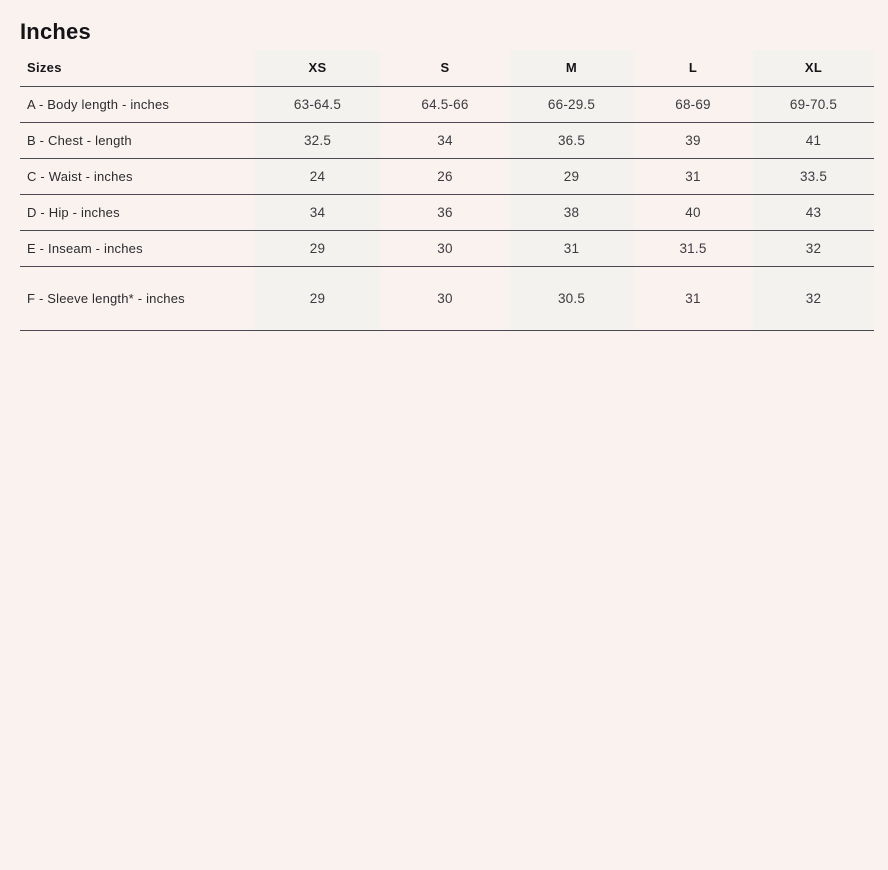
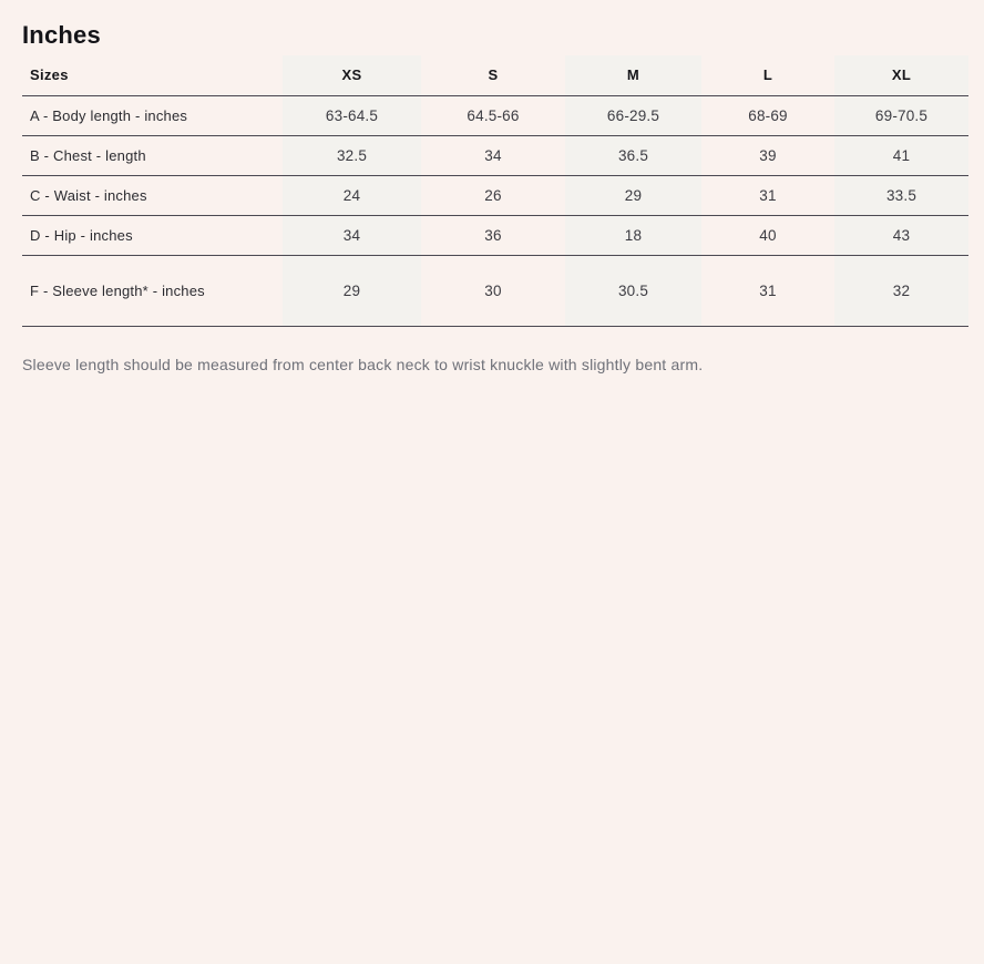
  Inches
  Sizes	XS	S	M	L	XL
  A - Body length - inches	63-64.5	64.5-66	66-29.5	68-69	69-70.5
  B - Chest - length	32.5	34	36.5	39	41
  C - Waist - inches	24	26	29	31	33.5
- D - Hip - inches	34	36	38	40	43
+ D - Hip - inches	34	36	18	40	43
- E - Inseam - inches	29	30	31	31.5	32
  F - Sleeve length* - inches	29	30	30.5	31	32
+ Sleeve length should be measured from center back neck to wrist knuckle with slightly bent arm.
